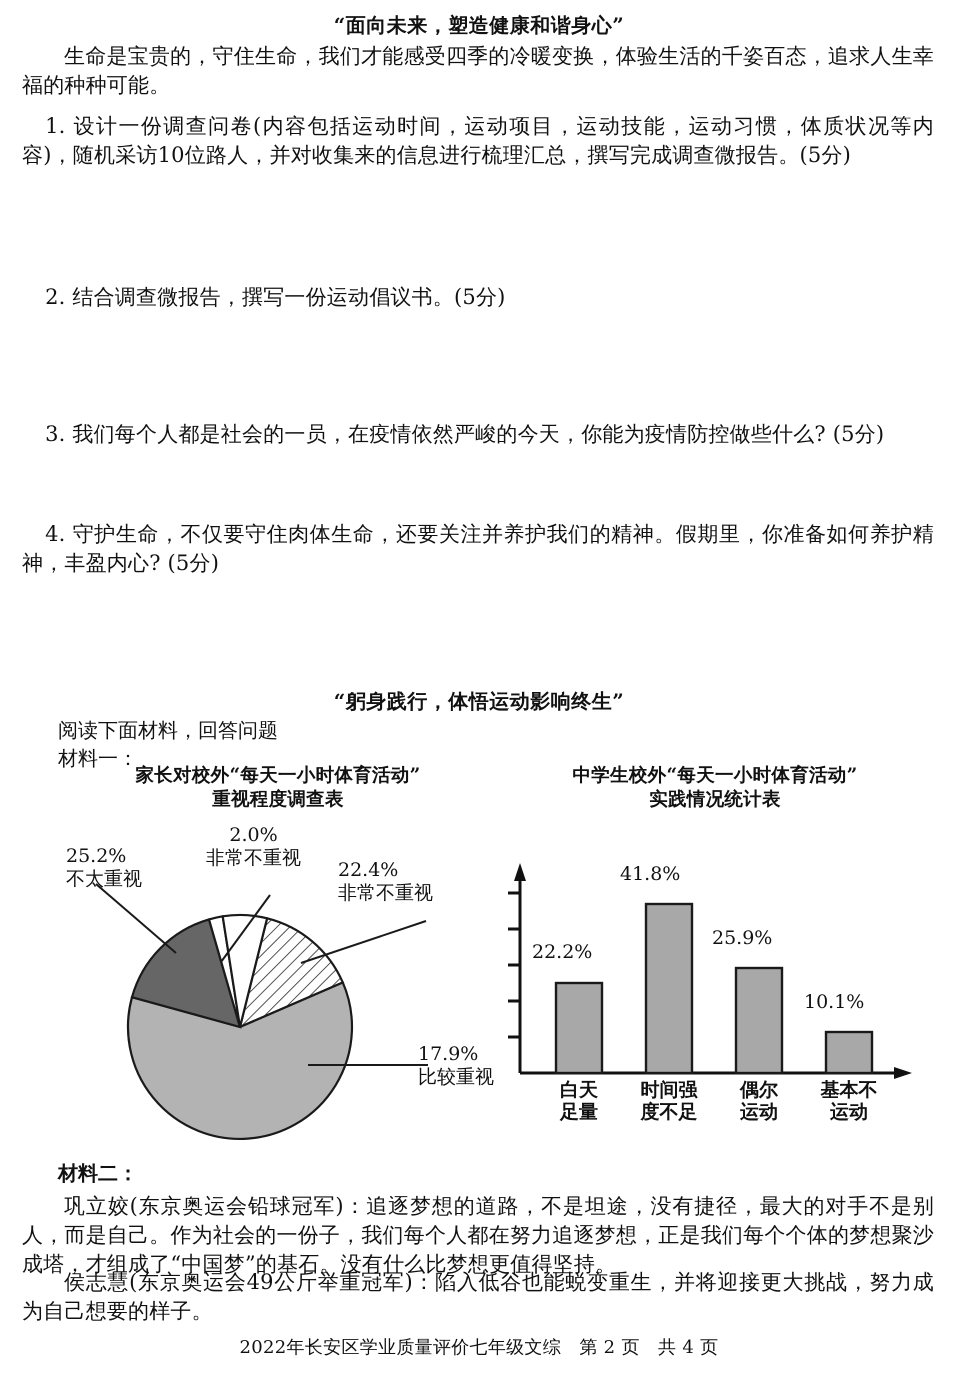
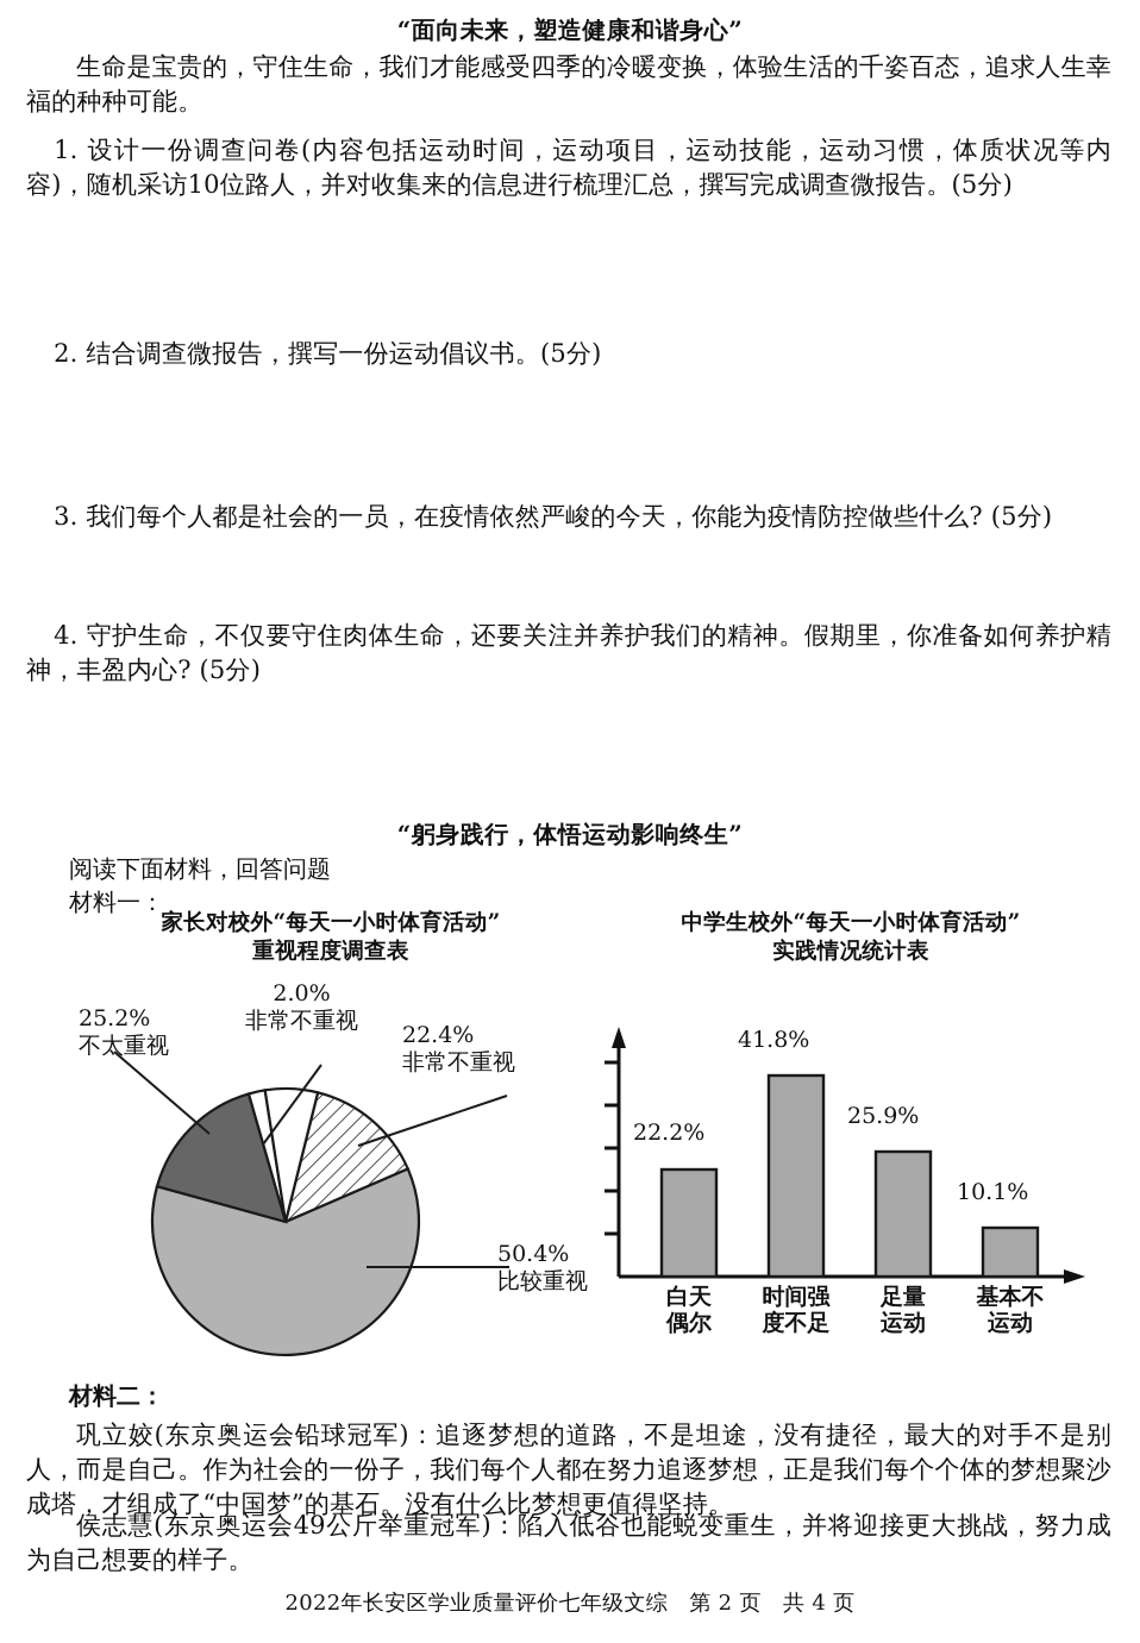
  “面向未来，塑造健康和谐身心”
  生命是宝贵的，守住生命，我们才能感受四季的冷暖变换，体验生活的千姿百态，追求人生幸福的种种可能。
  1. 设计一份调查问卷(内容包括运动时间，运动项目，运动技能，运动习惯，体质状况等内容)，随机采访10位路人，并对收集来的信息进行梳理汇总，撰写完成调查微报告。(5分)
  2. 结合调查微报告，撰写一份运动倡议书。(5分)
  3. 我们每个人都是社会的一员，在疫情依然严峻的今天，你能为疫情防控做些什么? (5分)
  4. 守护生命，不仅要守住肉体生命，还要关注并养护我们的精神。假期里，你准备如何养护精神，丰盈内心? (5分)
  “躬身践行，体悟运动影响终生”
  阅读下面材料，回答问题
  材料一：
  家长对校外“每天一小时体育活动”
  重视程度调查表
  2.0%
  非常不重视
  22.4%
  非常不重视
  25.2%
  不太重视
- 17.9%
+ 50.4%
  比较重视
  中学生校外“每天一小时体育活动”
  实践情况统计表
  22.2%
  41.8%
  25.9%
  10.1%
  白天
- 足量
+ 偶尔
  时间强
  度不足
- 偶尔
+ 足量
  运动
  基本不
  运动
  材料二：
  巩立姣(东京奥运会铅球冠军)：追逐梦想的道路，不是坦途，没有捷径，最大的对手不是别人，而是自己。作为社会的一份子，我们每个人都在努力追逐梦想，正是我们每个个体的梦想聚沙成塔，才组成了“中国梦”的基石。没有什么比梦想更值得坚持。
  侯志慧(东京奥运会49公斤举重冠军)：陷入低谷也能蜕变重生，并将迎接更大挑战，努力成为自己想要的样子。
  2022年长安区学业质量评价七年级文综 第 2 页 共 4 页
